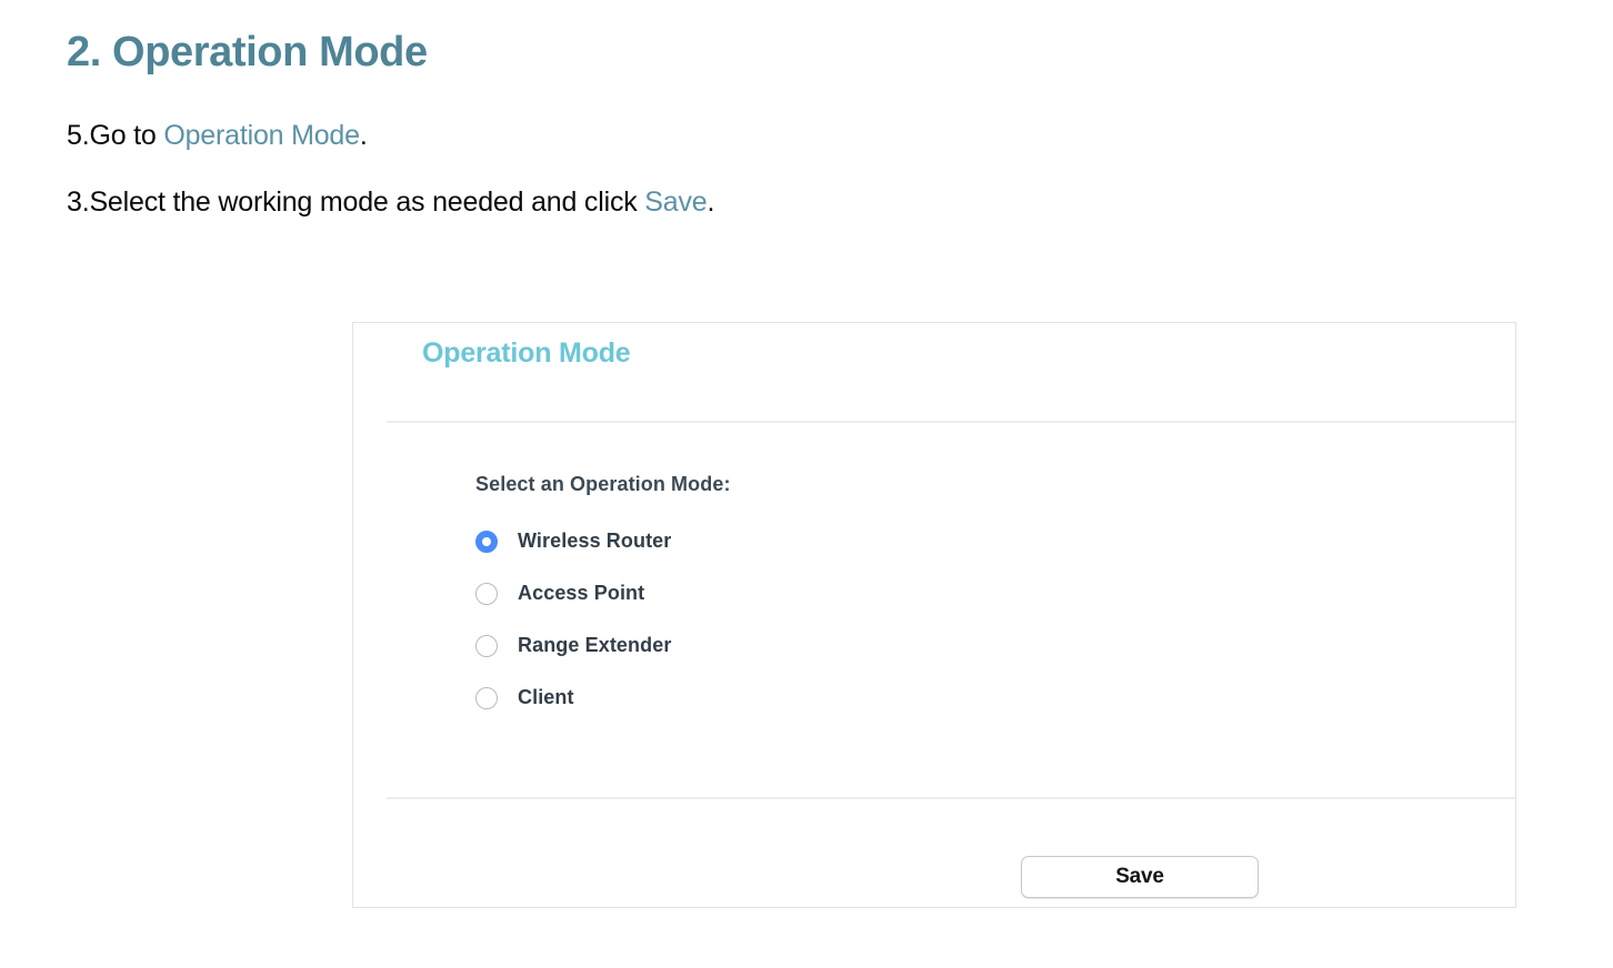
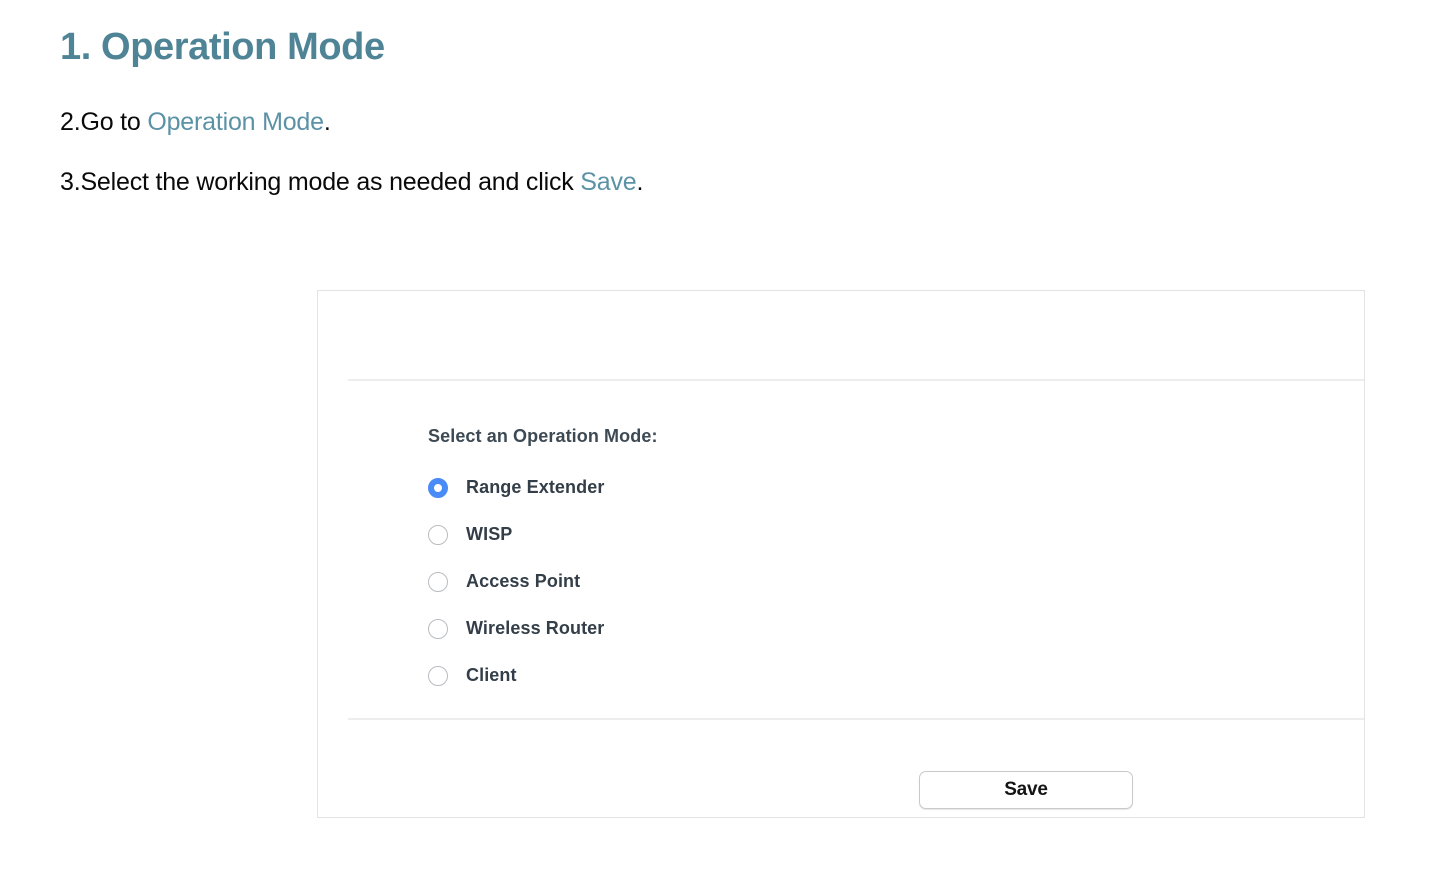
- 2. Operation Mode
+ 1. Operation Mode
- 5.Go to Operation Mode.
+ 2.Go to Operation Mode.
  3.Select the working mode as needed and click Save.
- Operation Mode
  Select an Operation Mode:
- Wireless Router
+ Range Extender
+ WISP
  Access Point
- Range Extender
+ Wireless Router
  Client
  Save
